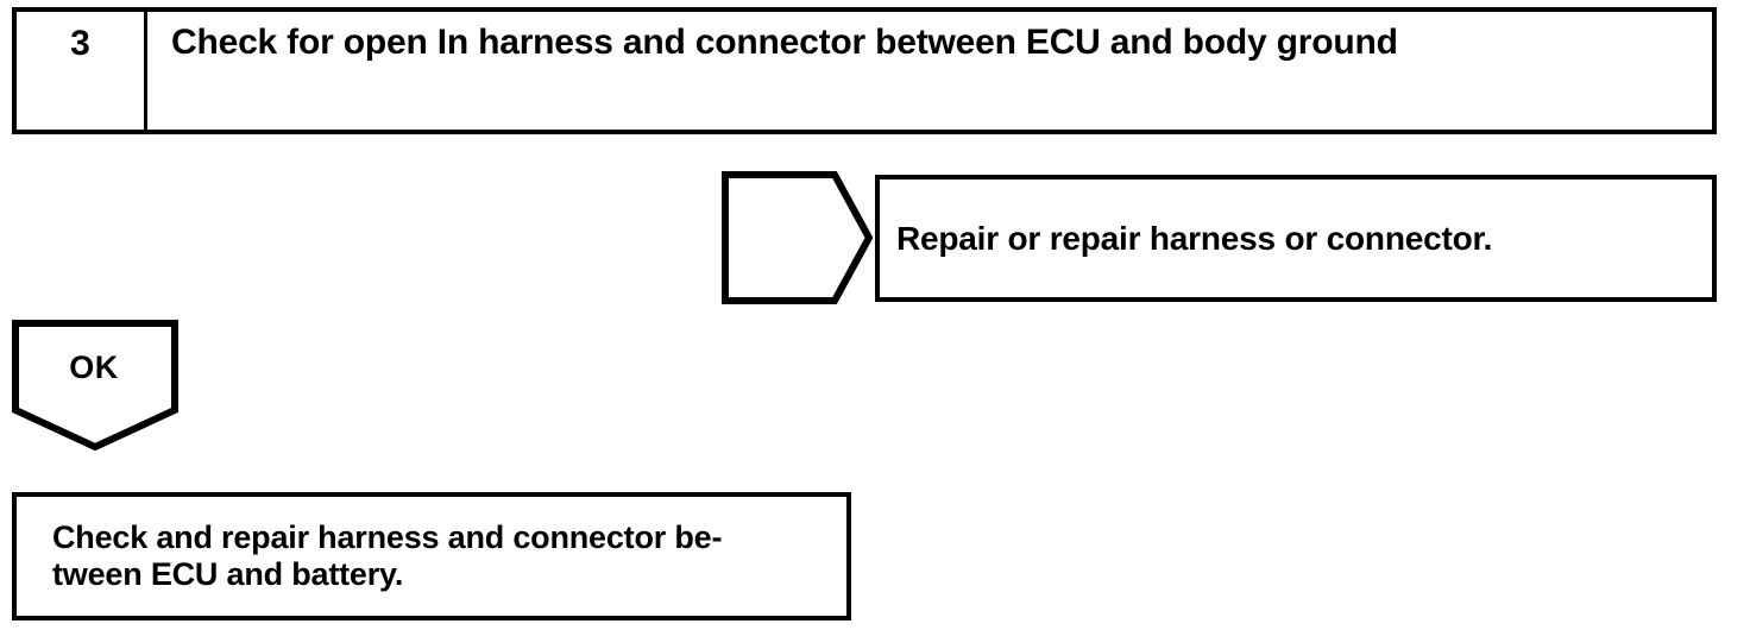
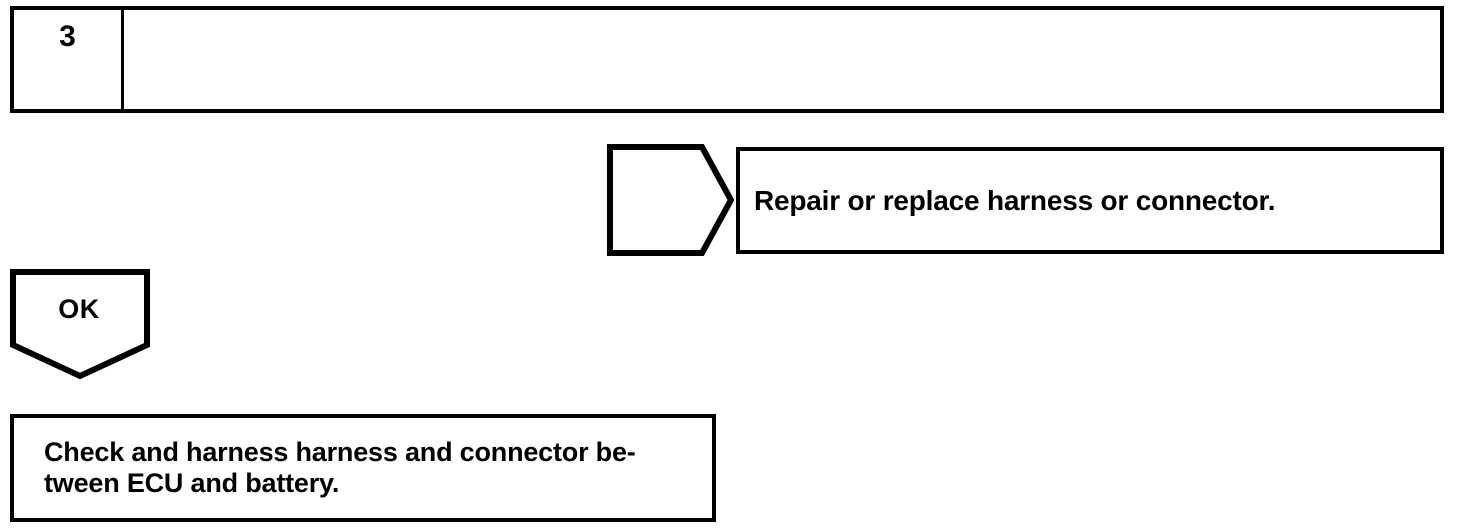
  3
- Check for open In harness and connector between ECU and body ground
- Repair or repair harness or connector.
+ Repair or replace harness or connector.
  OK
- Check and repair harness and connector be-
+ Check and harness harness and connector be-
  tween ECU and battery.
